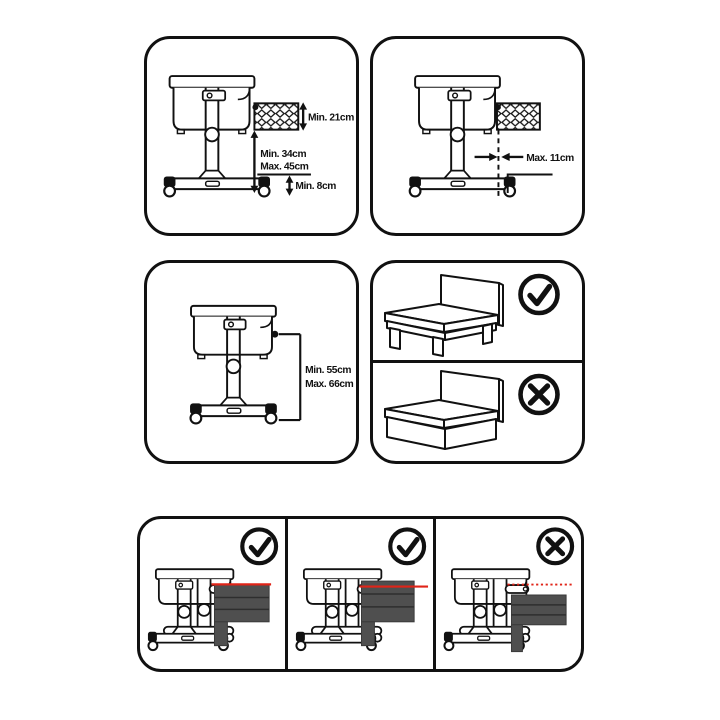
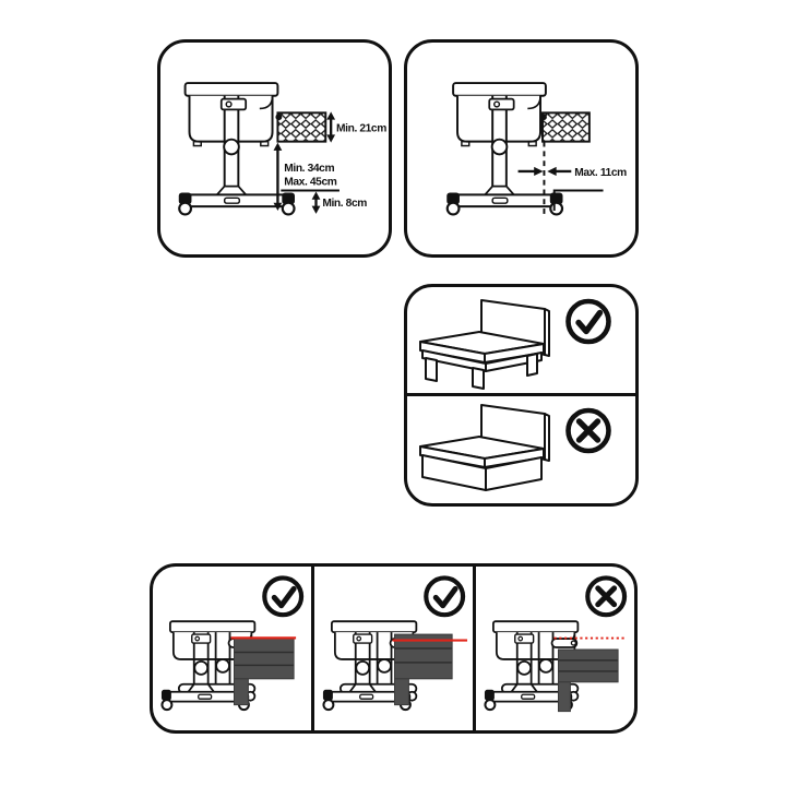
  Min. 21cm
  Min. 34cm
  Max. 45cm
  Min. 8cm
  Max. 11cm
- Min. 55cm
- Max. 66cm
